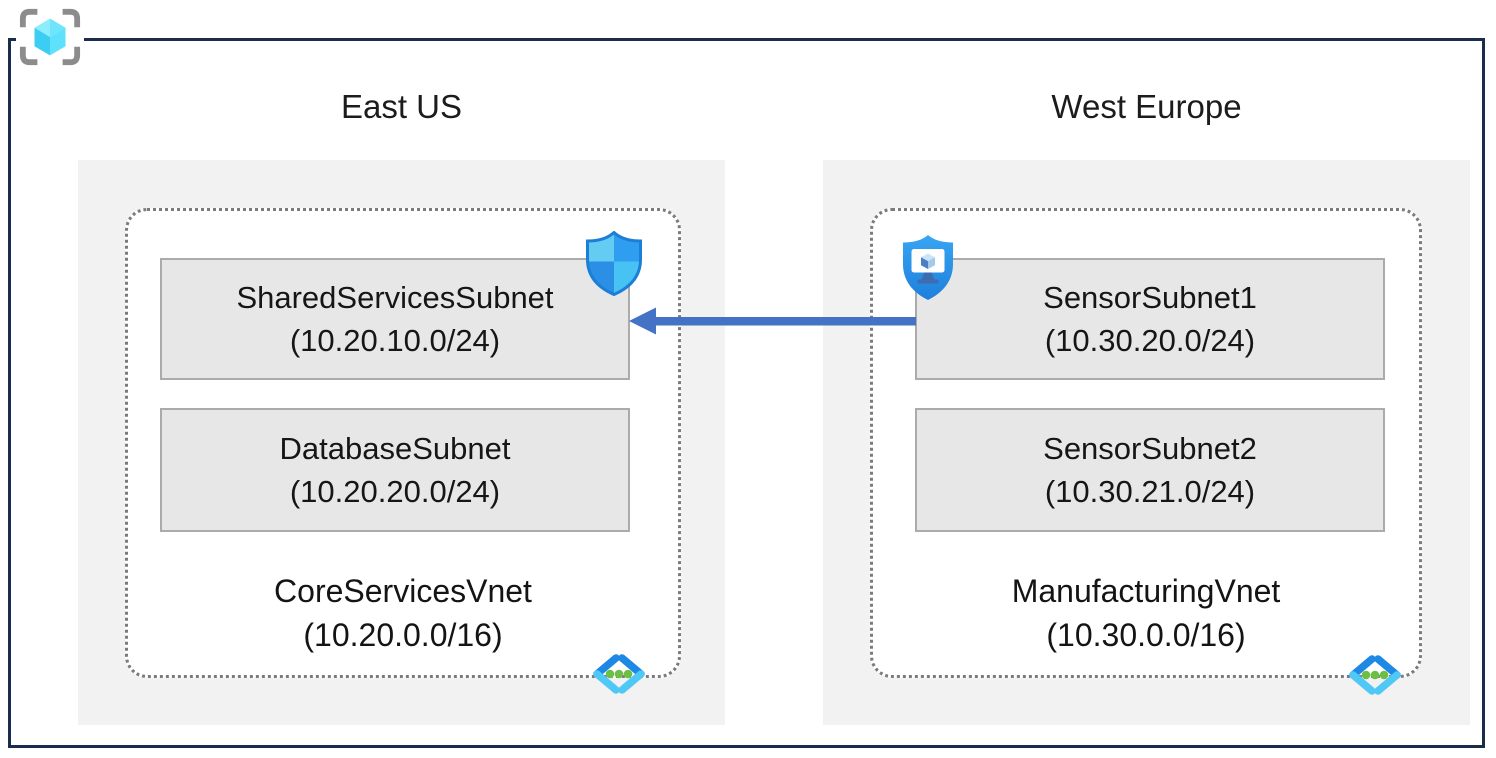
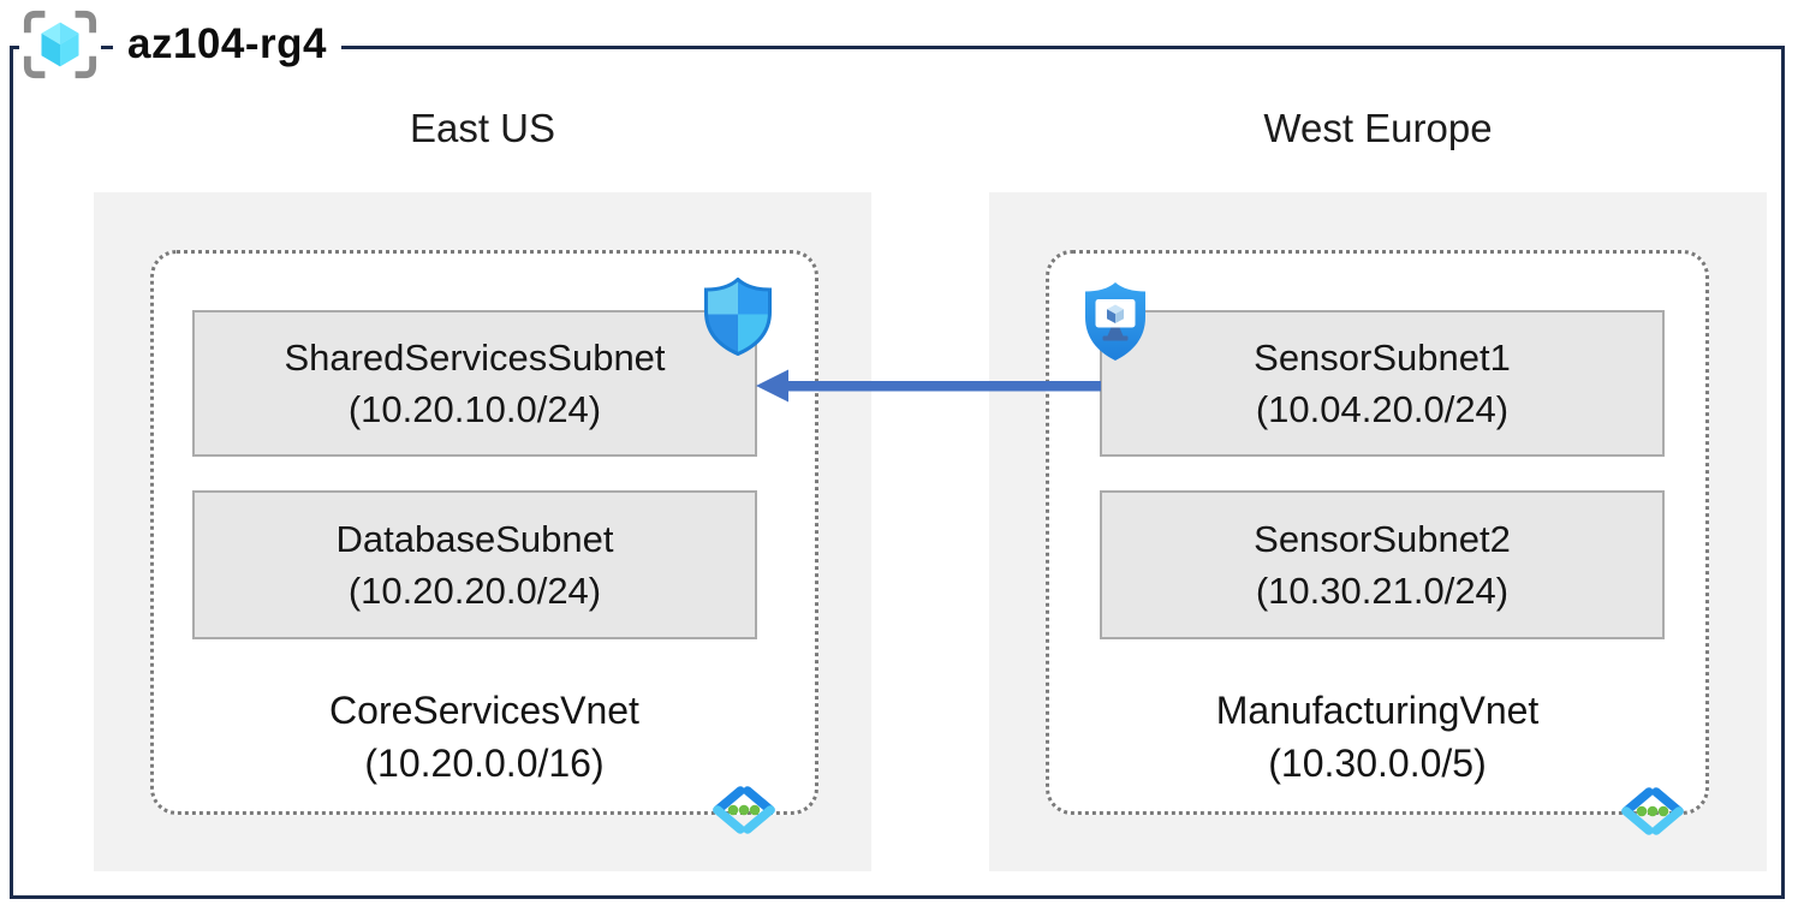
+ az104-rg4
  East US
  West Europe
  SharedServicesSubnet
  (10.20.10.0/24)
  DatabaseSubnet
  (10.20.20.0/24)
  SensorSubnet1
- (10.30.20.0/24)
+ (10.04.20.0/24)
  SensorSubnet2
  (10.30.21.0/24)
  CoreServicesVnet
  (10.20.0.0/16)
  ManufacturingVnet
- (10.30.0.0/16)
+ (10.30.0.0/5)
